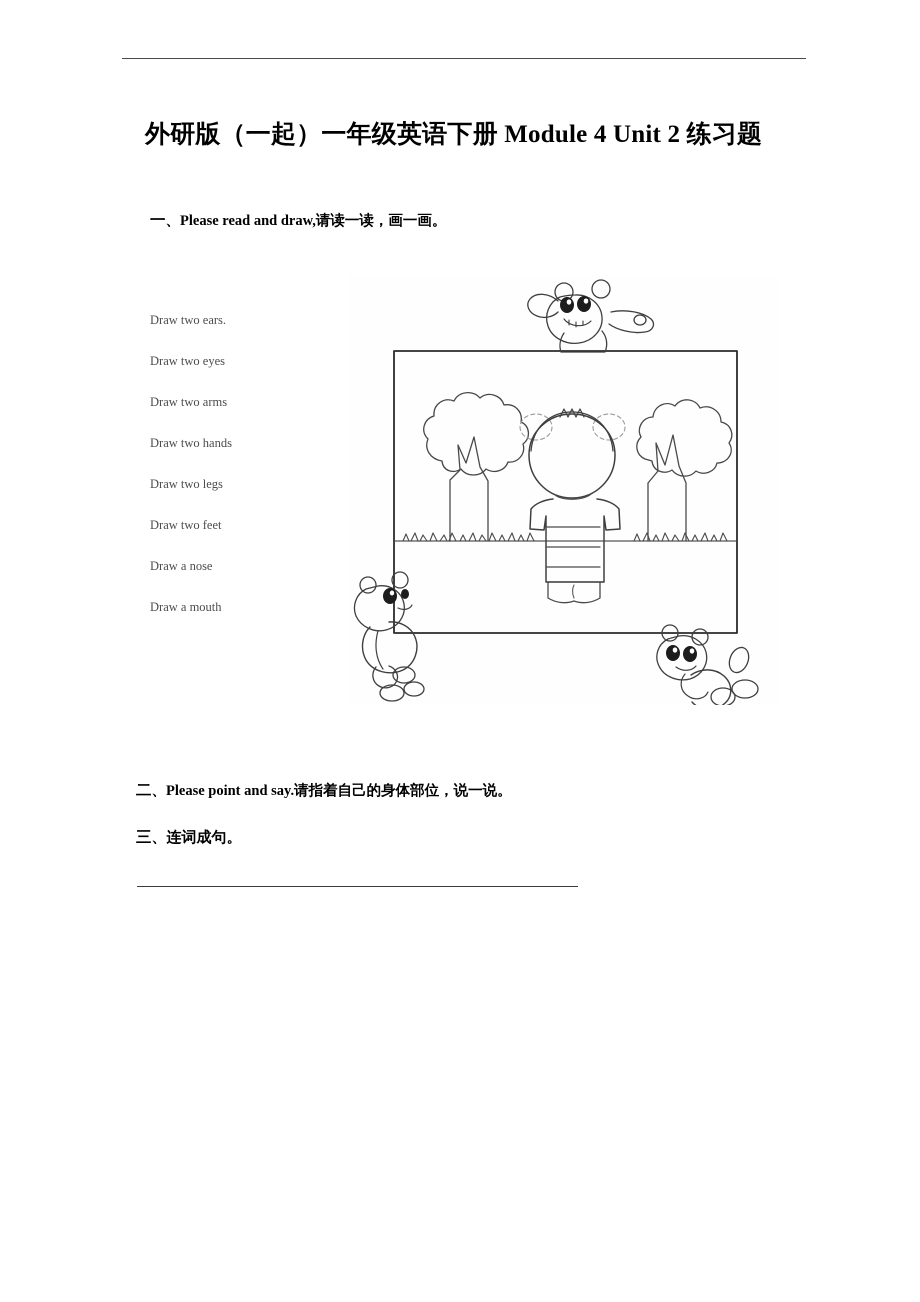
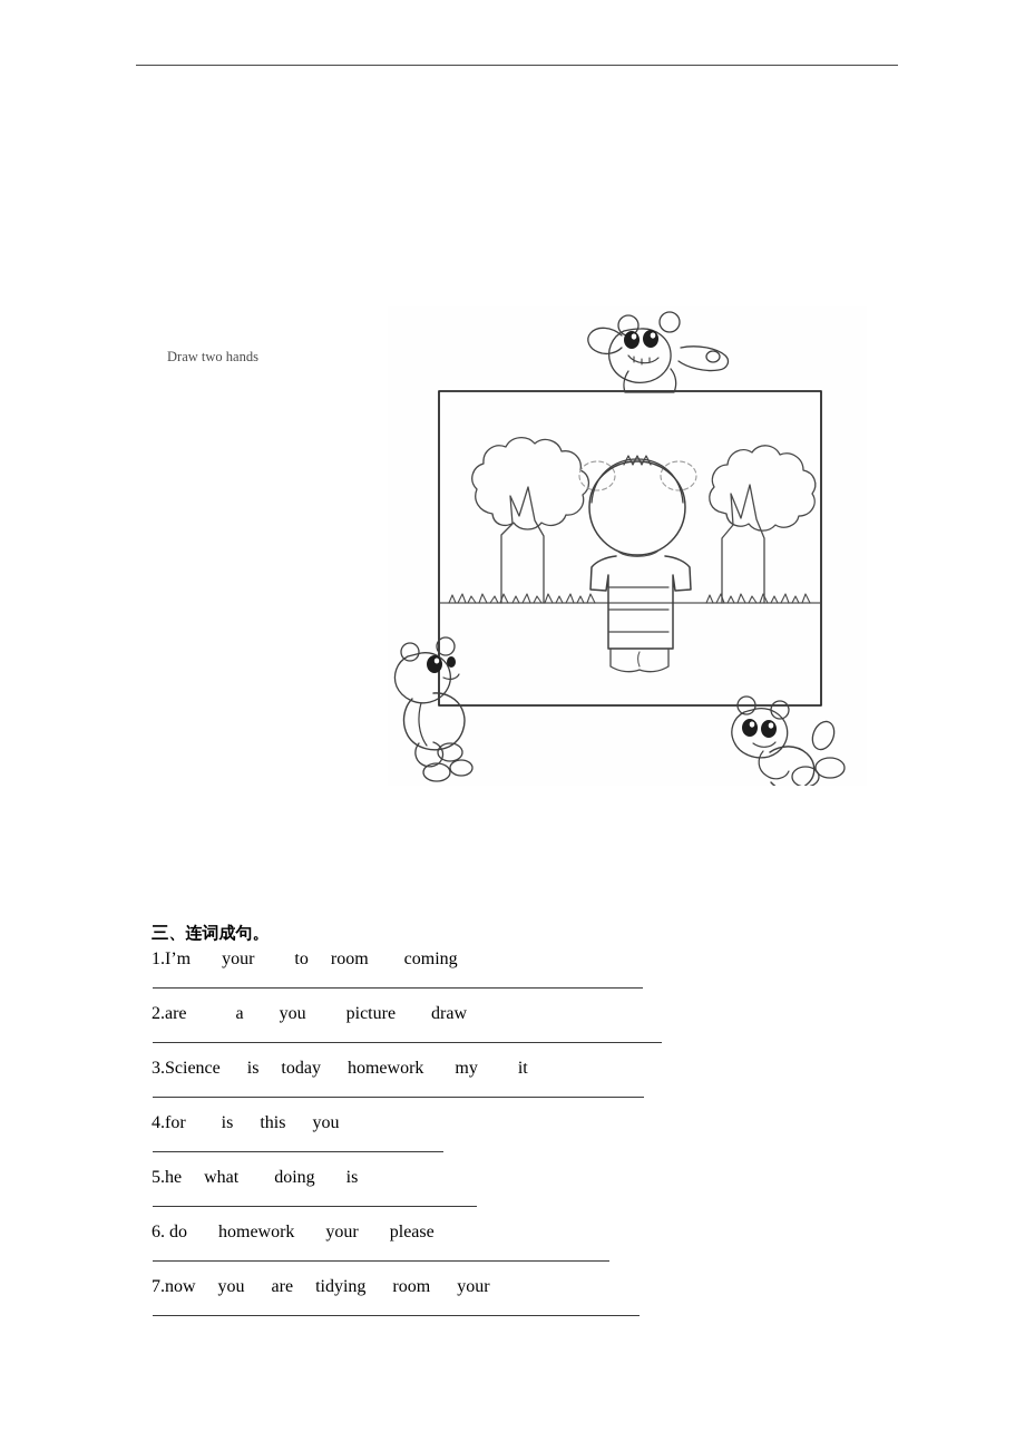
- 外研版（一起）一年级英语下册 Module 4 Unit 2 练习题
- 一、Please read and draw,请读一读，画一画。
- Draw two ears.
- Draw two eyes
- Draw two arms
  Draw two hands
- Draw two legs
- Draw two feet
- Draw a nose
- Draw a mouth
- 二、Please point and say.请指着自己的身体部位，说一说。
  三、连词成句。
+ 1.I’m your to room coming
+ 2.are a you picture draw
+ 3.Science is today homework my it
+ 4.for is this you
+ 5.he what doing is
+ 6. do homework your please
+ 7.now you are tidying room your
